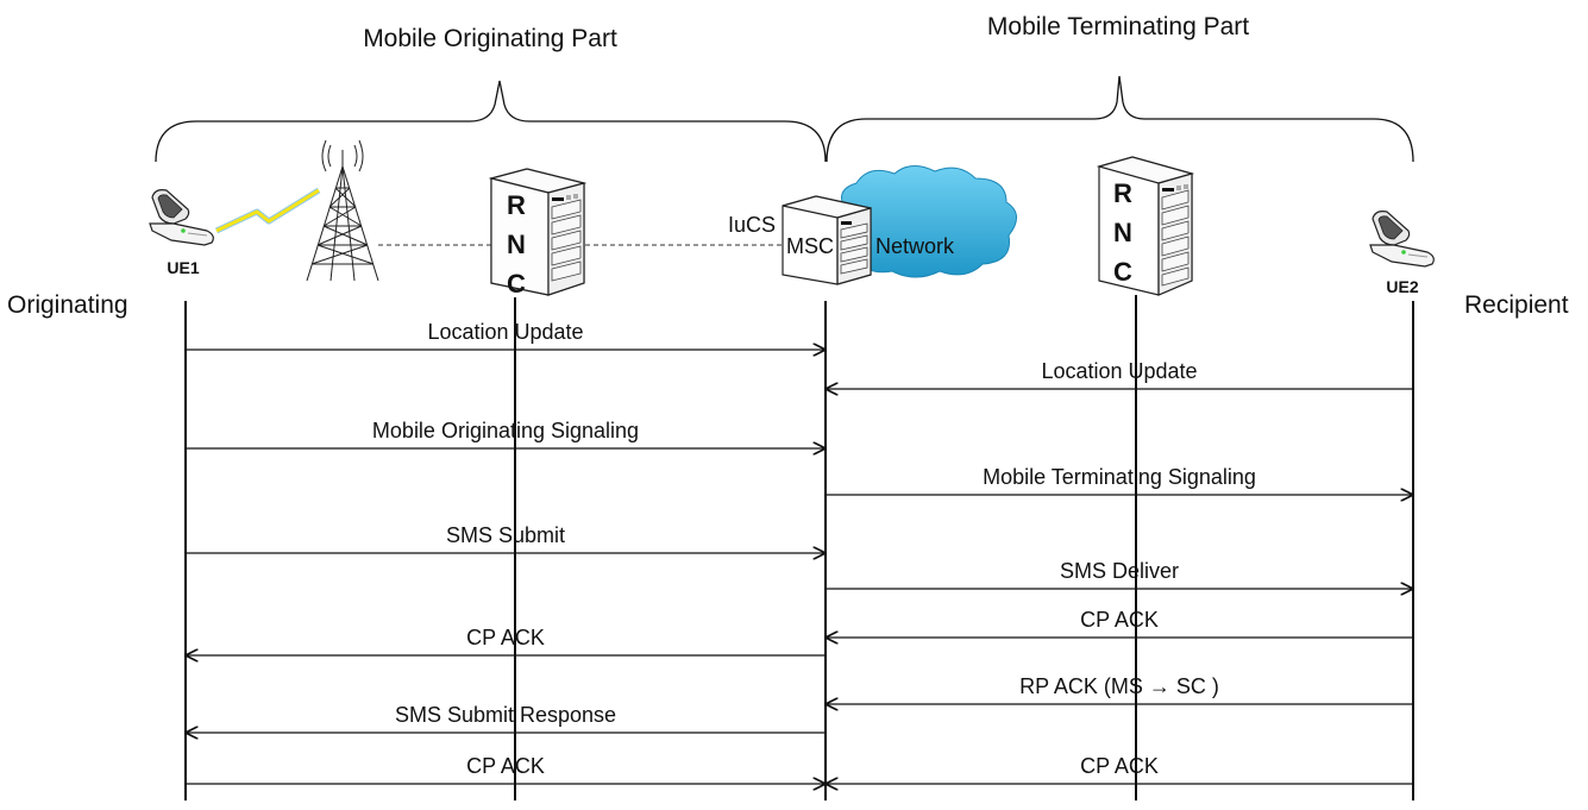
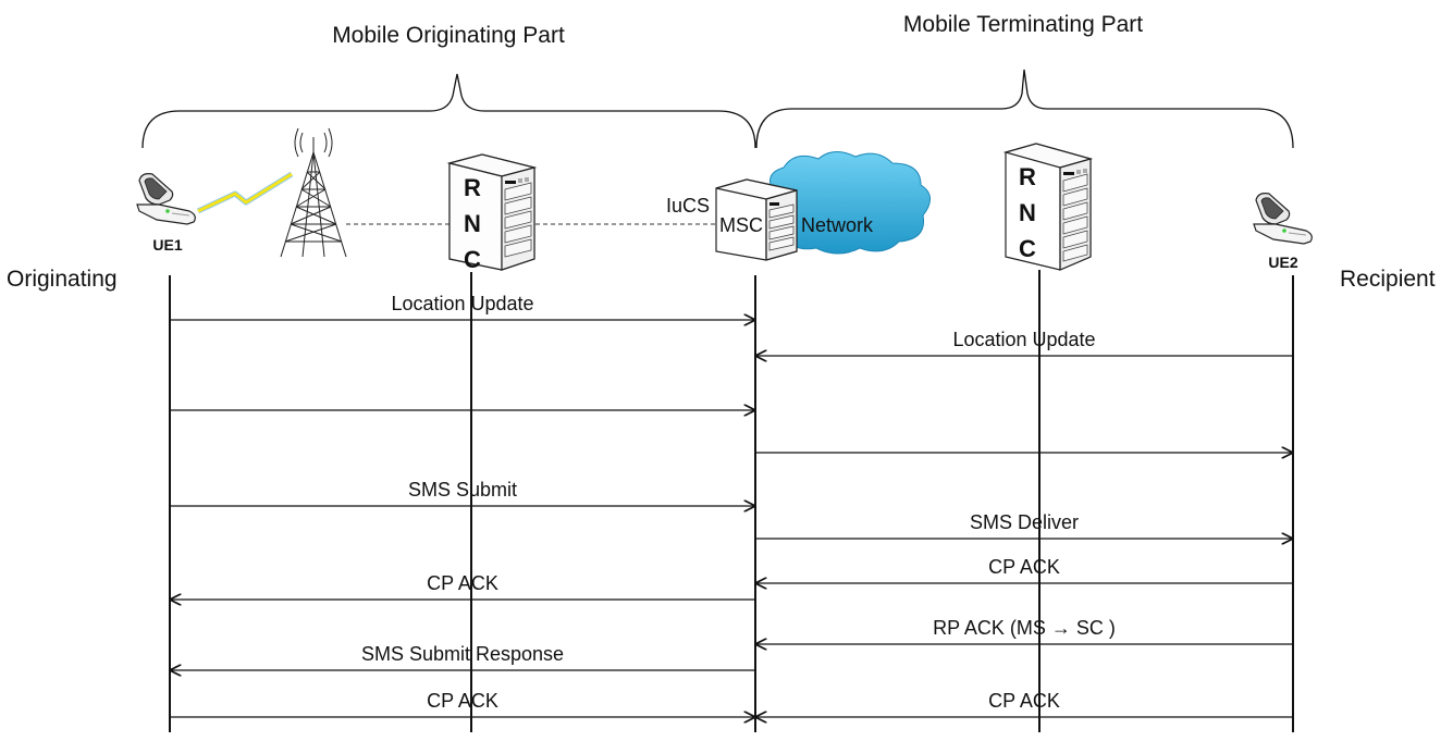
  Mobile Originating Part
  Mobile Terminating Part
  Originating
  Recipient
  UE1
  IuCS
  R
  N
  C
  Network
  MSC
  R
  N
  C
  UE2
  Location Update
  Location Update
- Mobile Originating Signaling
- Mobile Terminating Signaling
  SMS Submit
  SMS Deliver
  CP ACK
  CP ACK
  RP ACK (MS → SC )
  SMS Submit Response
  CP ACK
  CP ACK
